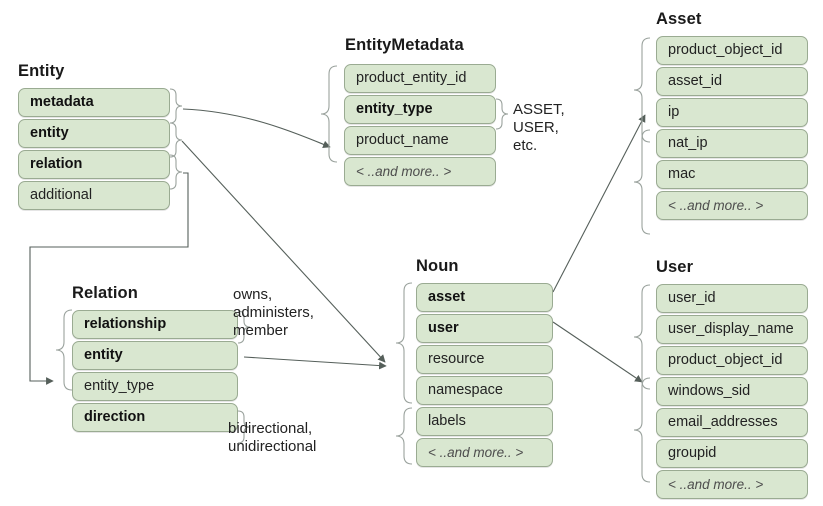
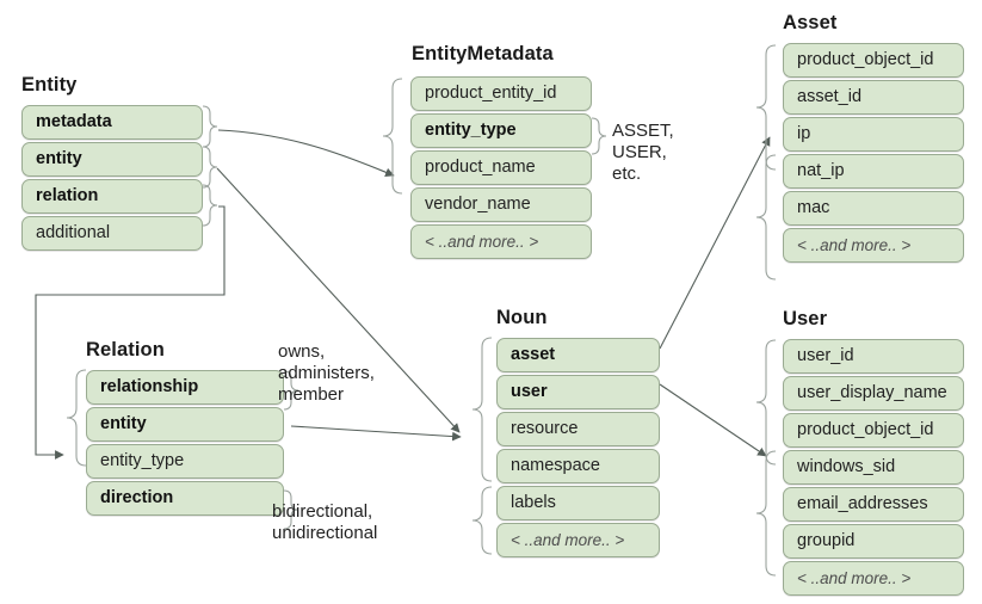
  Entity
  metadata
  entity
  relation
  additional
  EntityMetadata
  product_entity_id
  entity_type
  product_name
+ vendor_name
  < ..and more.. >
  ASSET,
  USER,
  etc.
  Asset
  product_object_id
  asset_id
  ip
  nat_ip
  mac
  < ..and more.. >
  User
  user_id
  user_display_name
  product_object_id
  windows_sid
  email_addresses
  groupid
  < ..and more.. >
  Noun
  asset
  user
  resource
  namespace
  labels
  < ..and more.. >
  Relation
  relationship
  entity
  entity_type
  direction
  owns,
  administers,
  member
  bidirectional,
  unidirectional
